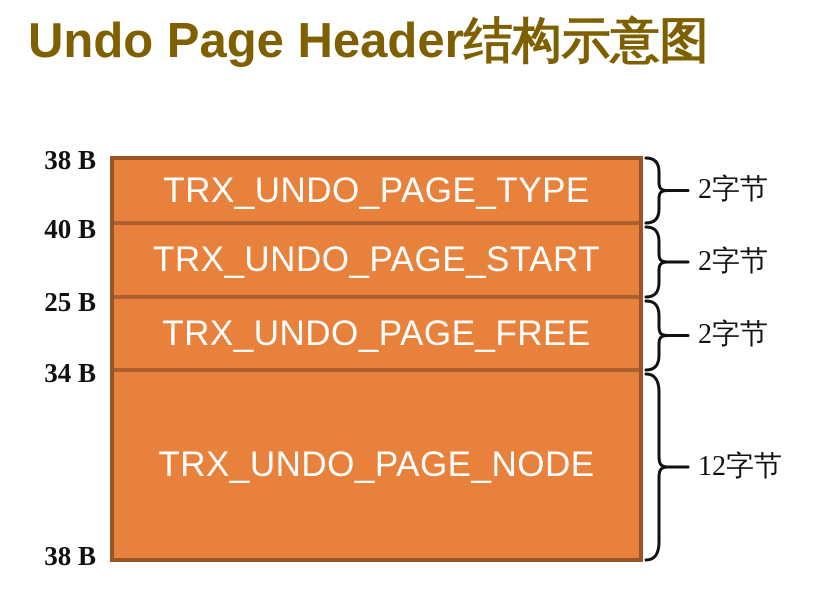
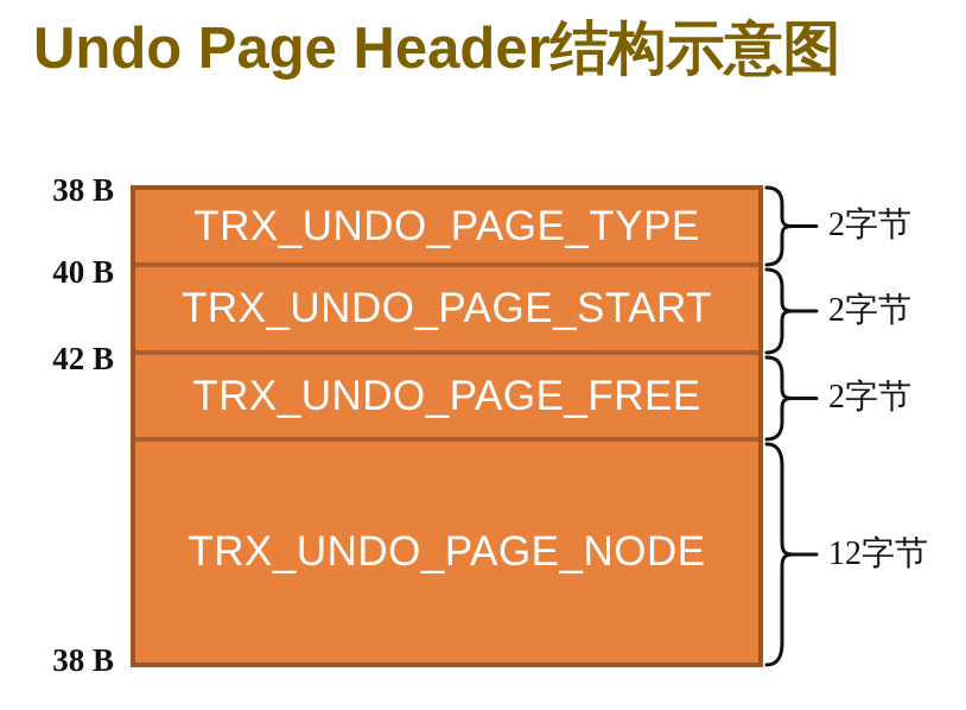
  Undo Page Header结构示意图
  TRX_UNDO_PAGE_TYPE
  TRX_UNDO_PAGE_START
  TRX_UNDO_PAGE_FREE
  TRX_UNDO_PAGE_NODE
  38 B
  40 B
- 25 B
+ 42 B
- 34 B
  38 B
  2字节
  2字节
  2字节
  12字节
